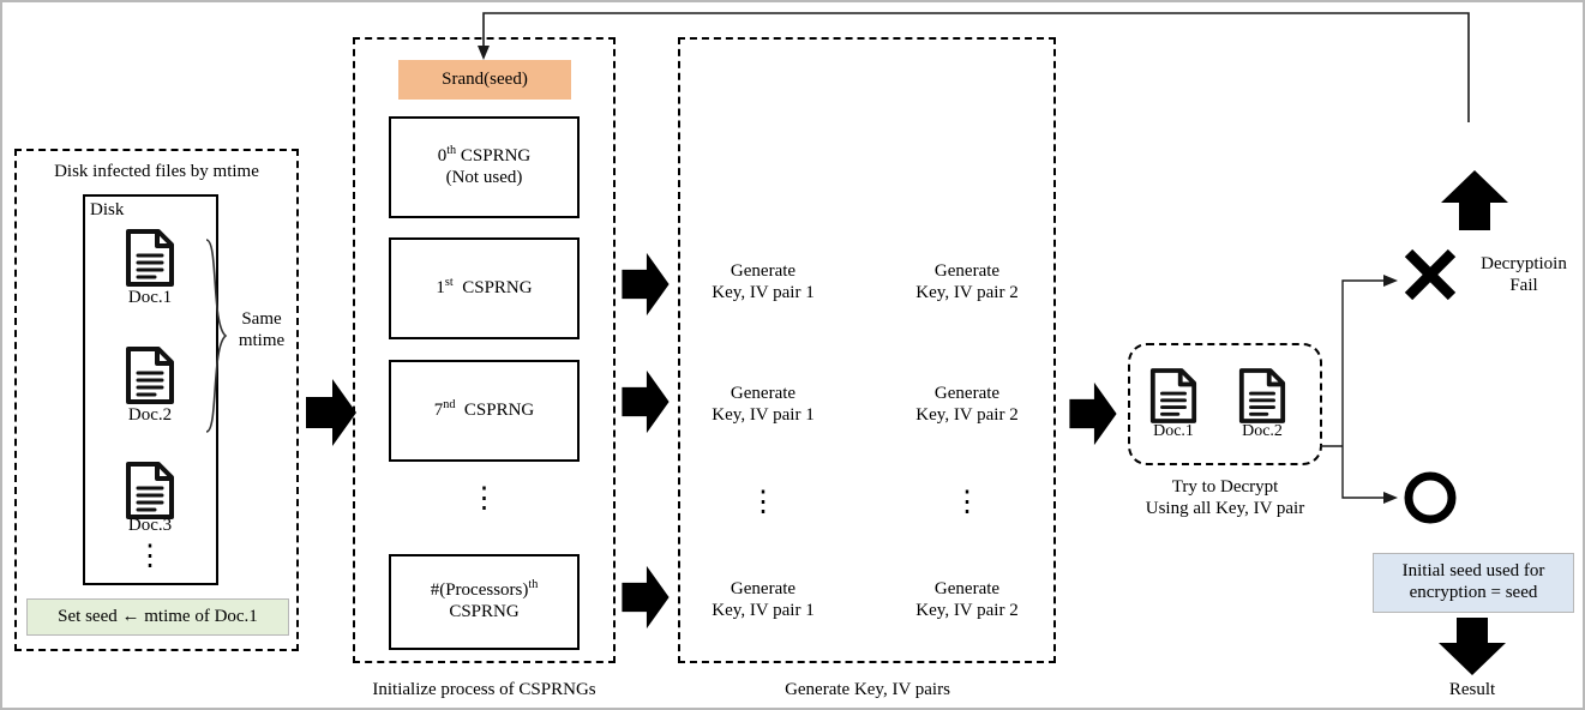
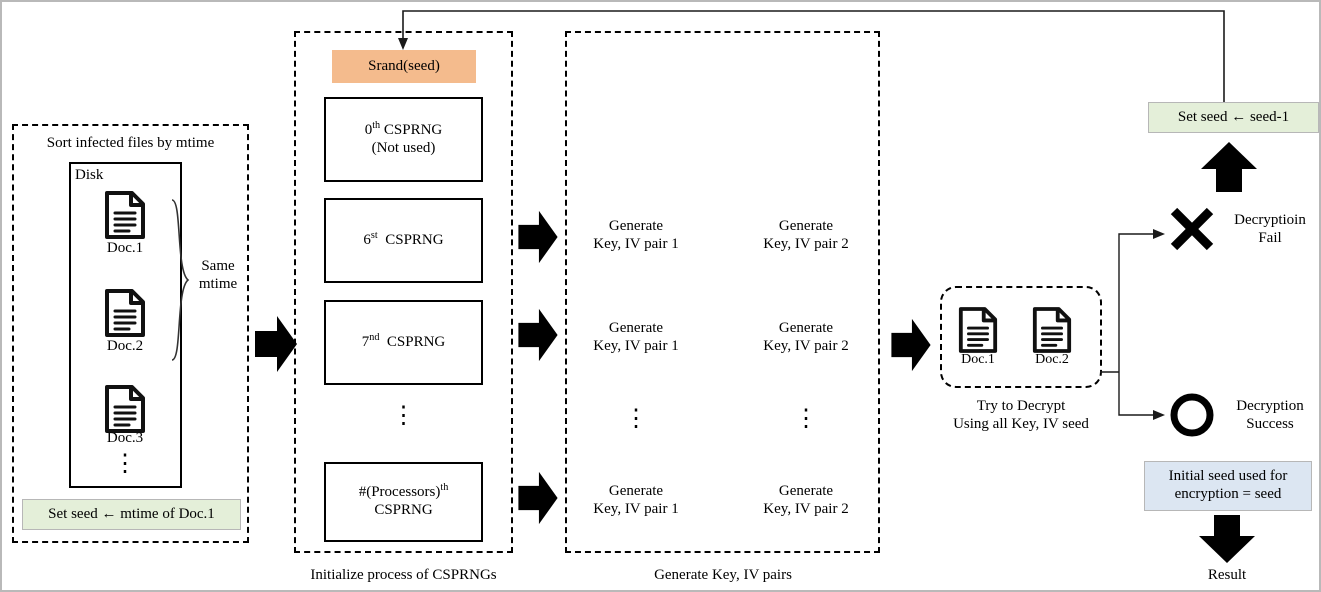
- Disk infected files by mtime
+ Sort infected files by mtime
  Disk
  Doc.1
  Doc.2
  Doc.3
  ⋮
  Same
  mtime
  Set seed ← mtime of Doc.1
  Srand(seed)
  0th CSPRNG
  (Not used)
- 1st CSPRNG
+ 6st CSPRNG
  7nd CSPRNG
  ⋮
  #(Processors)th
  CSPRNG
  Initialize process of CSPRNGs
  Generate
  Key, IV pair 1
  Generate
  Key, IV pair 2
  Generate
  Key, IV pair 1
  Generate
  Key, IV pair 2
  ⋮
  ⋮
  Generate
  Key, IV pair 1
  Generate
  Key, IV pair 2
  Generate Key, IV pairs
  Doc.1
  Doc.2
  Try to Decrypt
- Using all Key, IV pair
+ Using all Key, IV seed
+ Set seed ← seed-1
  Decryptioin
  Fail
+ Decryption
+ Success
  Initial seed used for
  encryption = seed
  Result
